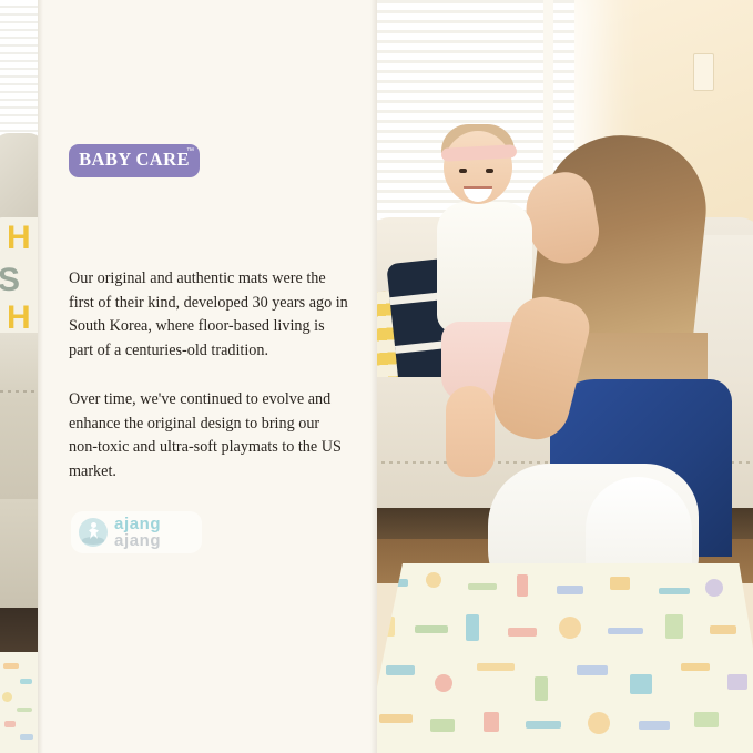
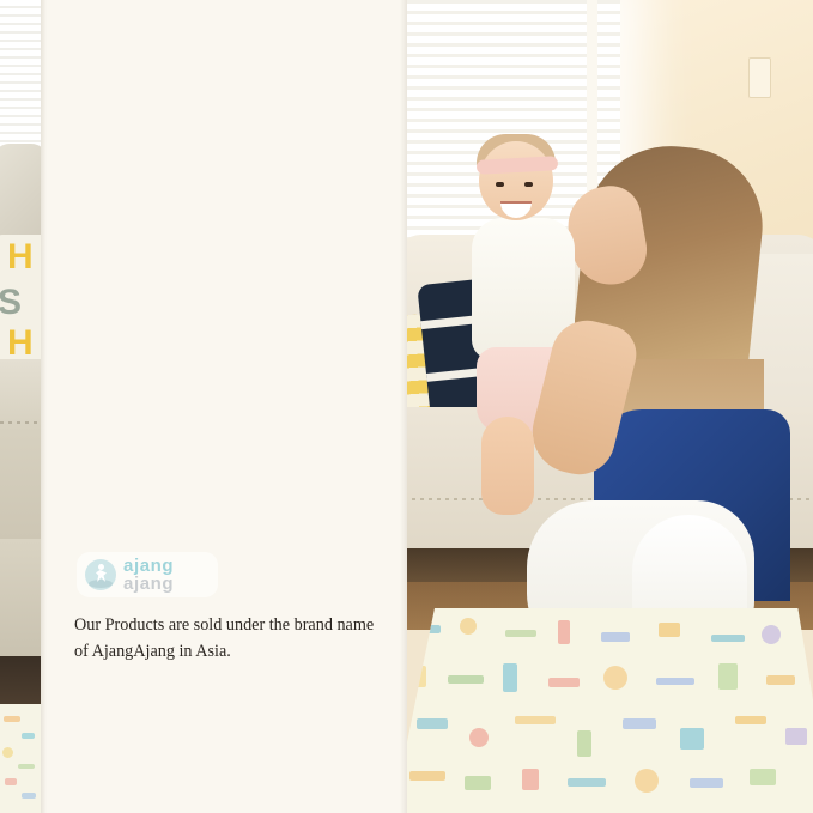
  H
  S
  H
- BABY CARE
- Our original and authentic mats were the first of their kind, developed 30 years ago in South Korea, where floor-based living is part of a centuries-old tradition.
- Over time, we've continued to evolve and enhance the original design to bring our non-toxic and ultra-soft playmats to the US market.
  ajang
  ajang
+ Our Products are sold under the brand name of AjangAjang in Asia.
